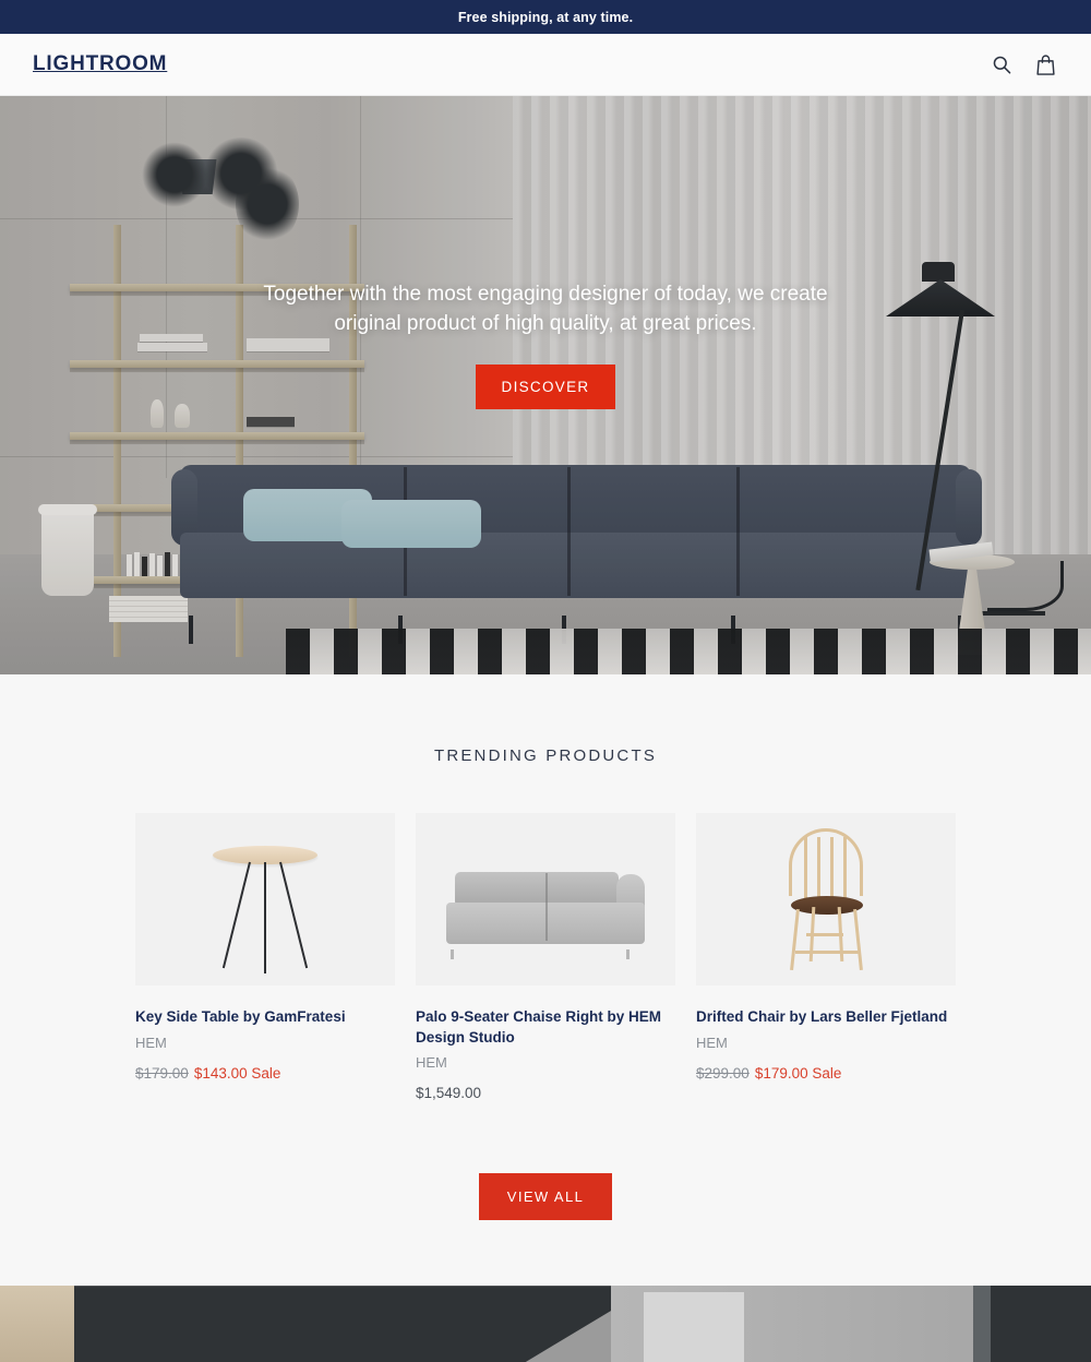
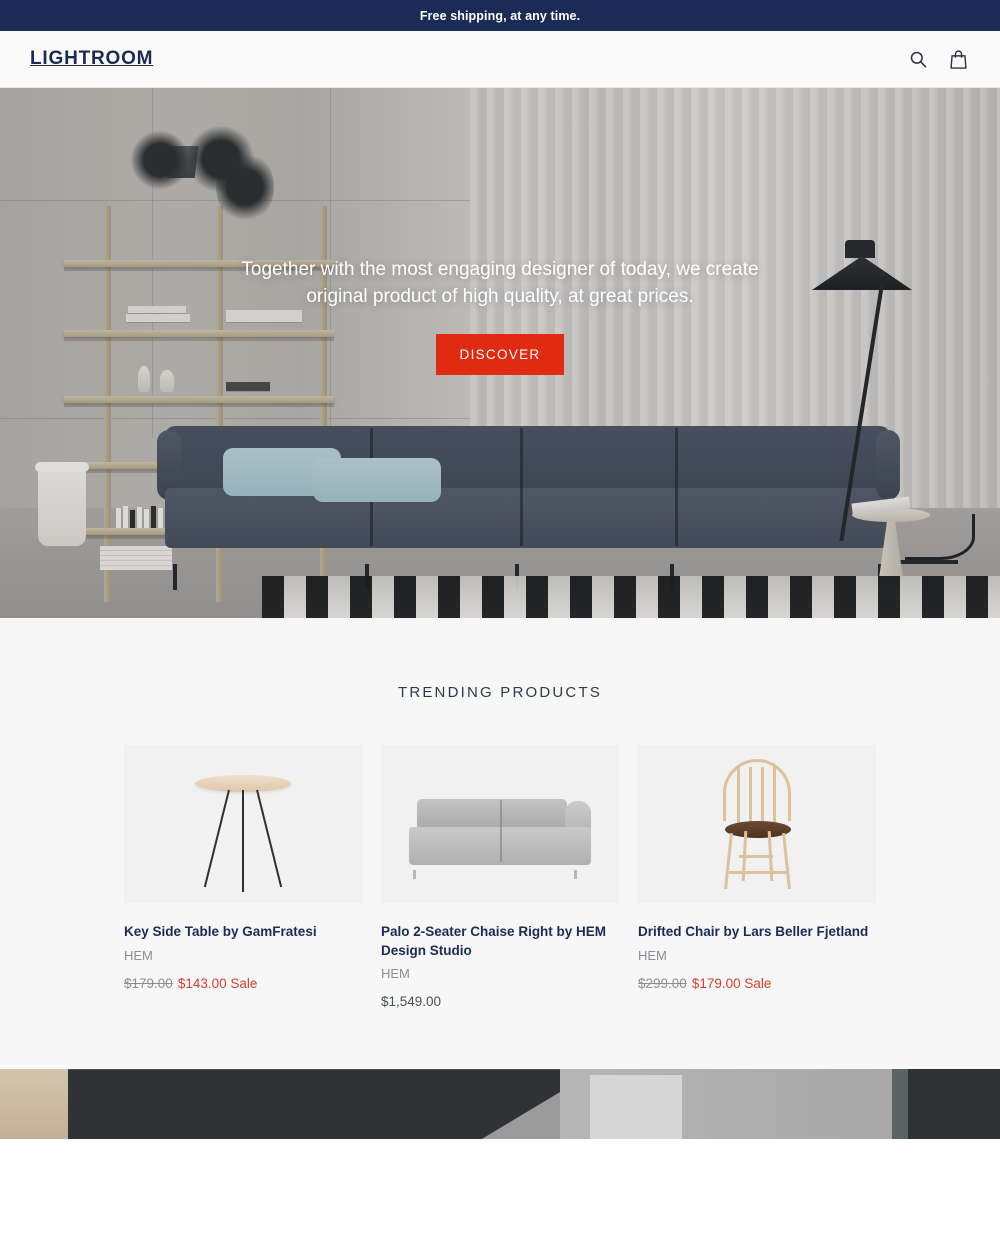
  Free shipping, at any time.
  LIGHTROOM
  Together with the most engaging designer of today, we create original product of high quality, at great prices.
  DISCOVER
  TRENDING PRODUCTS
  Key Side Table by GamFratesi
  HEM
  $179.00 $143.00 Sale
- Palo 9-Seater Chaise Right by HEM Design Studio
+ Palo 2-Seater Chaise Right by HEM Design Studio
  HEM
  $1,549.00
  Drifted Chair by Lars Beller Fjetland
  HEM
  $299.00 $179.00 Sale
- VIEW ALL
